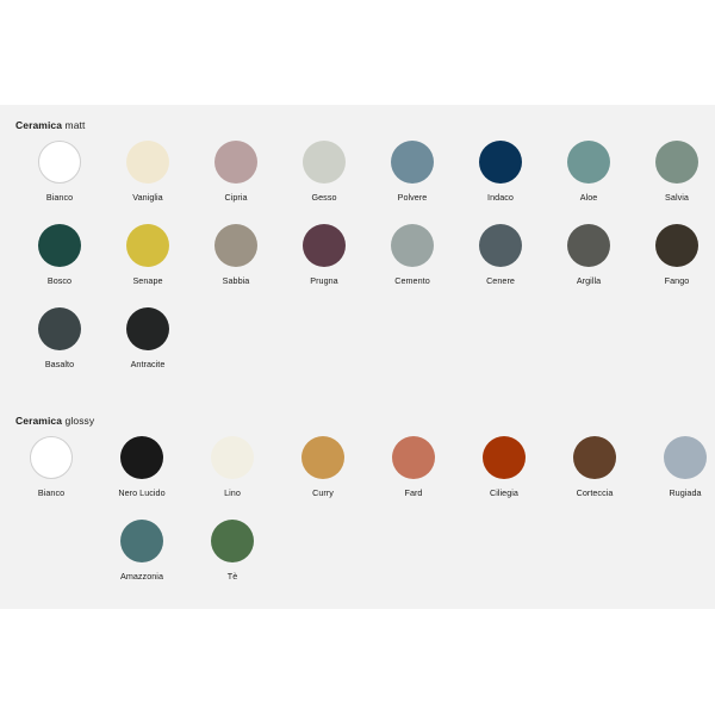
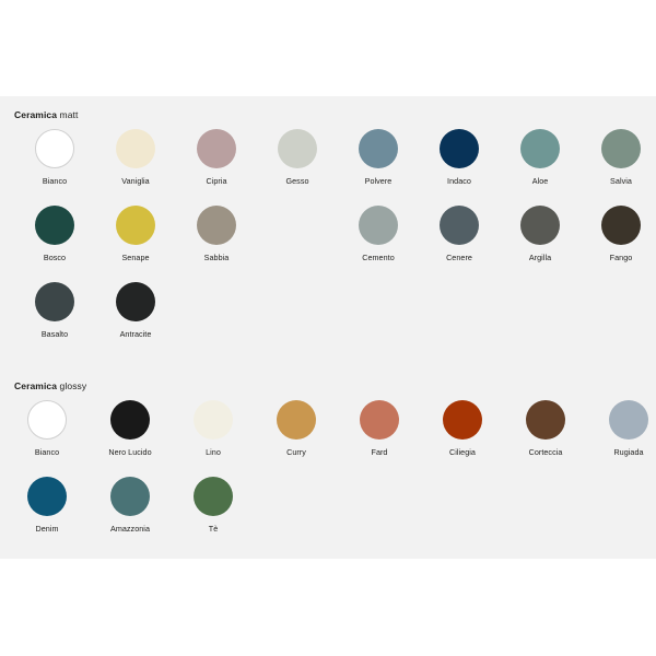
  Ceramica matt
  Bianco
  Vaniglia
  Cipria
  Gesso
  Polvere
  Indaco
  Aloe
  Salvia
  Bosco
  Senape
  Sabbia
- Prugna
  Cemento
  Cenere
  Argilla
  Fango
  Basalto
  Antracite
  Ceramica glossy
  Bianco
  Nero Lucido
  Lino
  Curry
  Fard
  Ciliegia
  Corteccia
  Rugiada
+ Denim
  Amazzonia
  Tè
